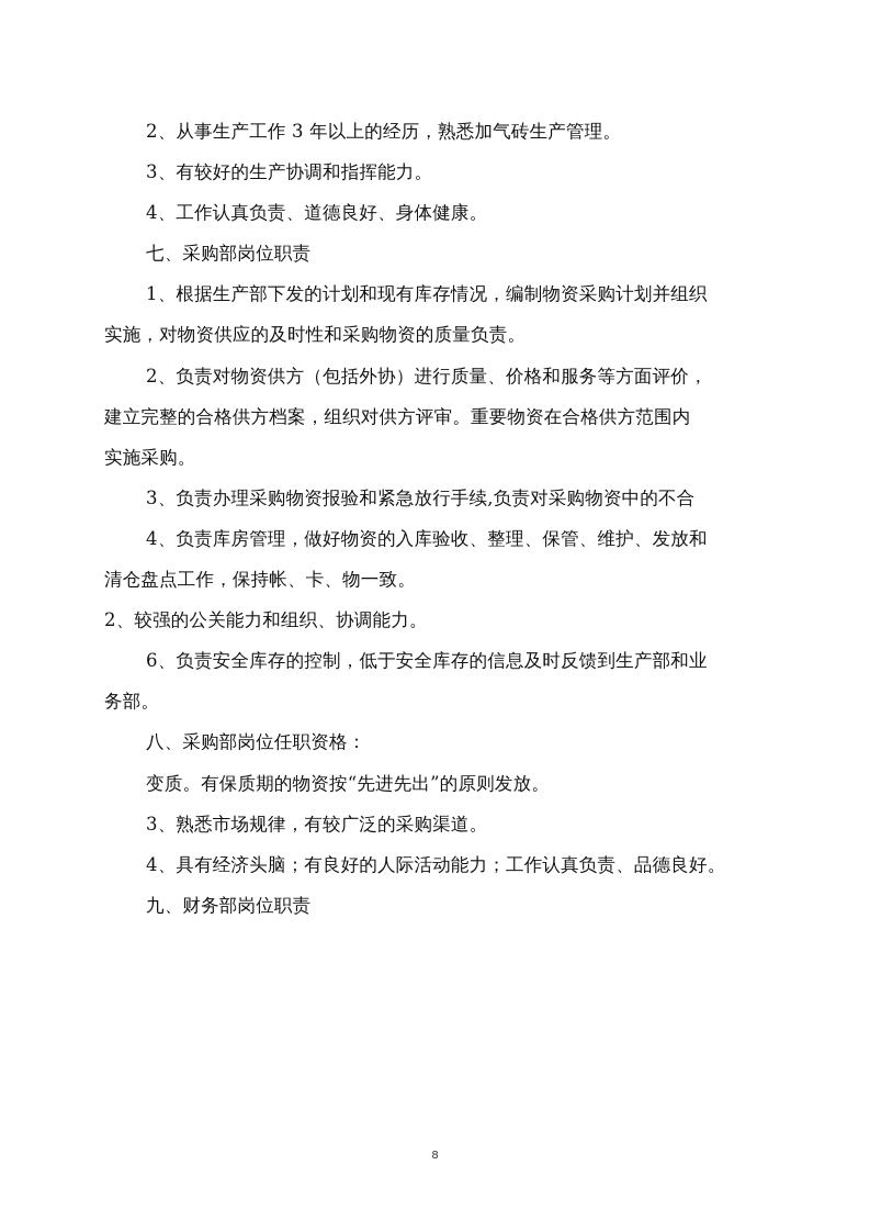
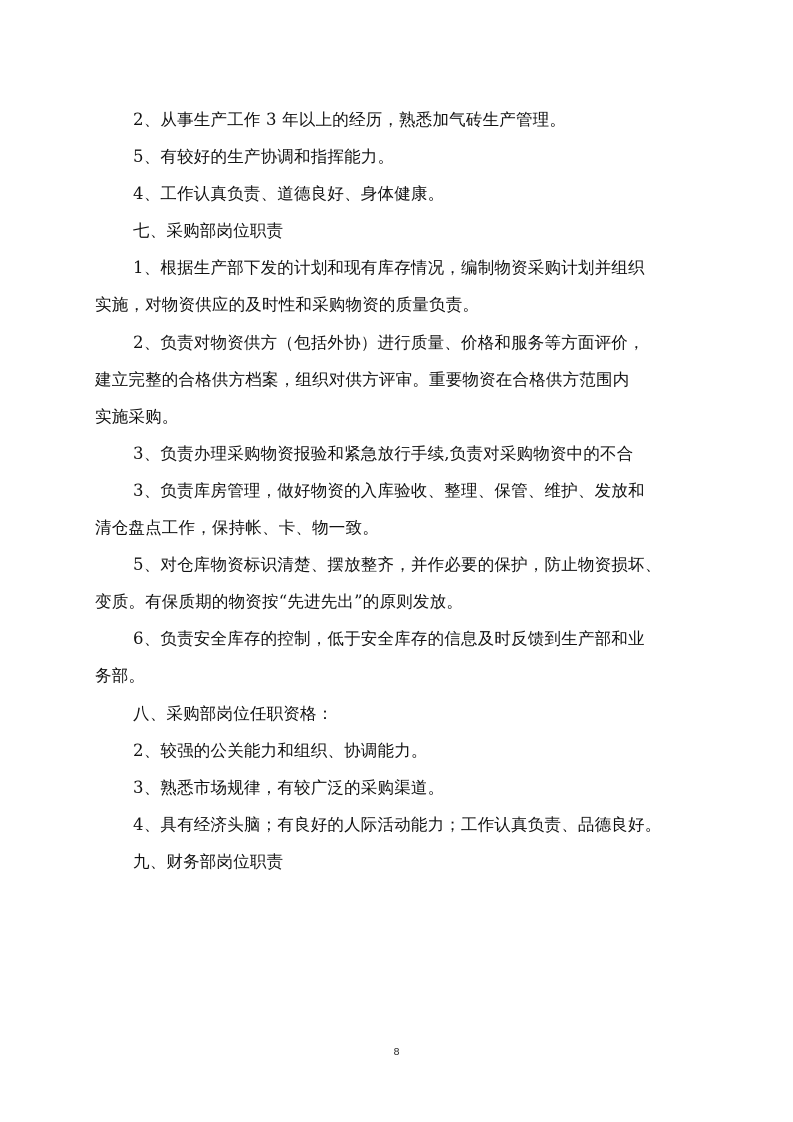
  2、从事生产工作 3 年以上的经历，熟悉加气砖生产管理。
- 3、有较好的生产协调和指挥能力。
+ 5、有较好的生产协调和指挥能力。
  4、工作认真负责、道德良好、身体健康。
  七、采购部岗位职责
  1、根据生产部下发的计划和现有库存情况，编制物资采购计划并组织
  实施，对物资供应的及时性和采购物资的质量负责。
  2、负责对物资供方（包括外协）进行质量、价格和服务等方面评价，
  建立完整的合格供方档案，组织对供方评审。重要物资在合格供方范围内
  实施采购。
  3、负责办理采购物资报验和紧急放行手续,负责对采购物资中的不合
- 4、负责库房管理，做好物资的入库验收、整理、保管、维护、发放和
+ 3、负责库房管理，做好物资的入库验收、整理、保管、维护、发放和
  清仓盘点工作，保持帐、卡、物一致。
+ 5、对仓库物资标识清楚、摆放整齐，并作必要的保护，防止物资损坏、
- 2、较强的公关能力和组织、协调能力。
+ 变质。有保质期的物资按“先进先出”的原则发放。
  6、负责安全库存的控制，低于安全库存的信息及时反馈到生产部和业
  务部。
  八、采购部岗位任职资格：
- 变质。有保质期的物资按“先进先出”的原则发放。
+ 2、较强的公关能力和组织、协调能力。
  3、熟悉市场规律，有较广泛的采购渠道。
  4、具有经济头脑；有良好的人际活动能力；工作认真负责、品德良好。
  九、财务部岗位职责
  8
